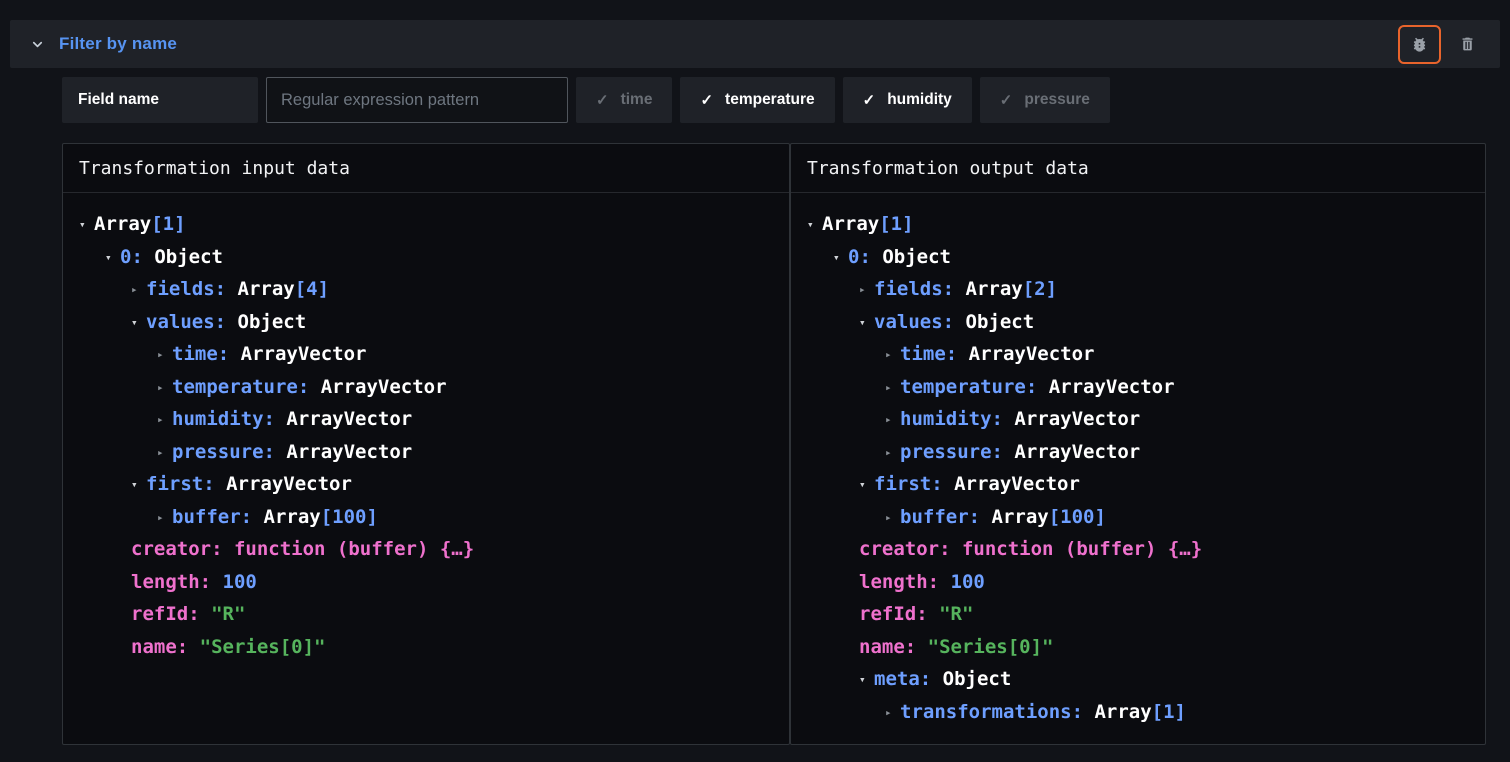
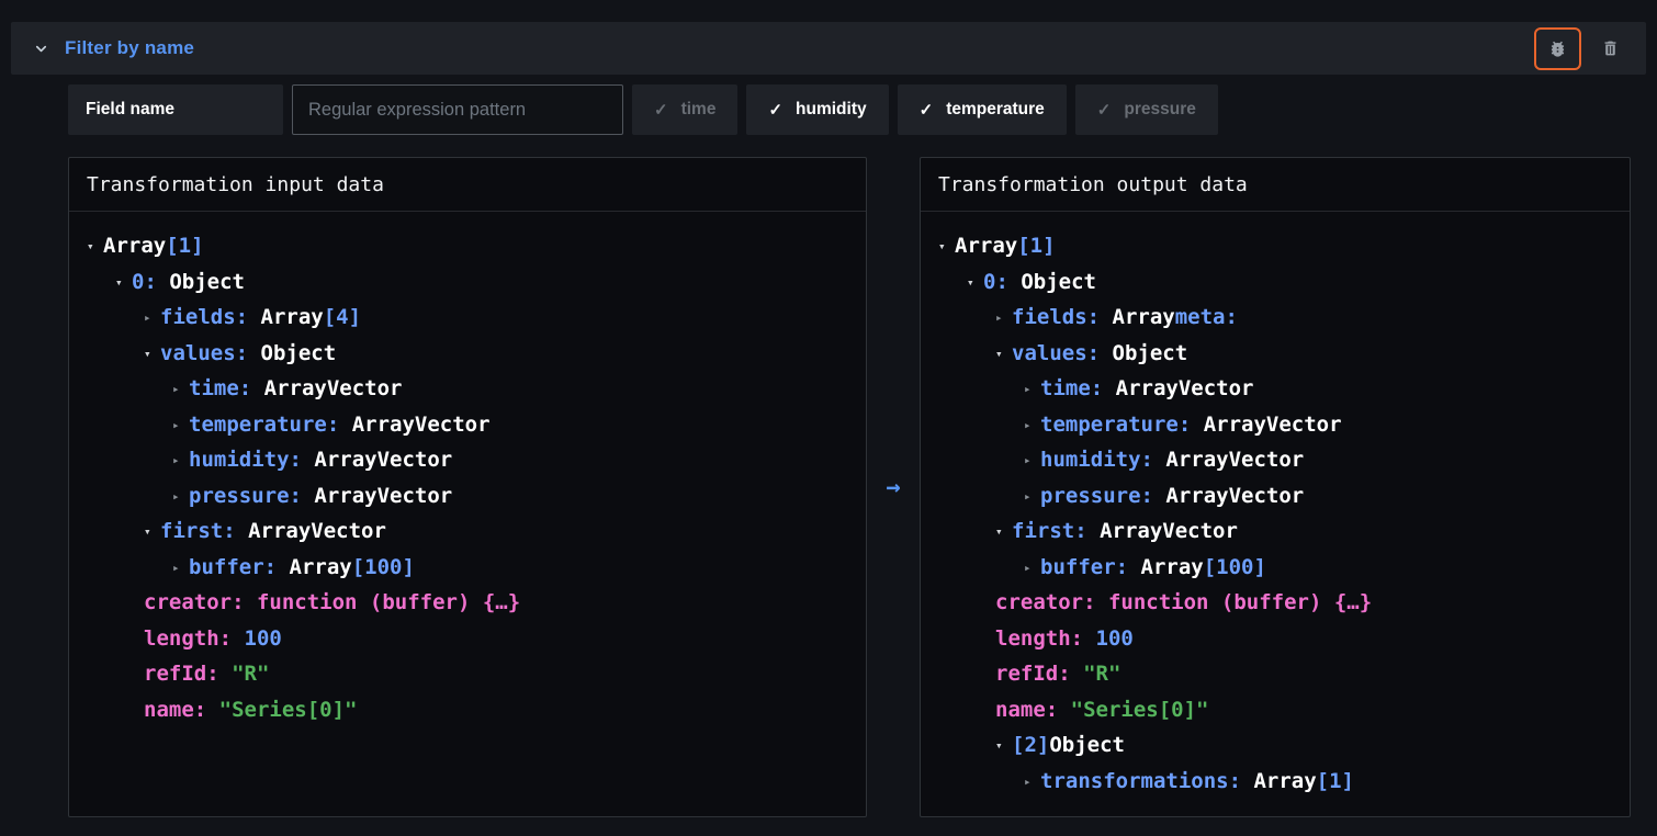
  Filter by name
  Field name
  Regular expression pattern
  ✓
  time
  ✓
- temperature
+ humidity
  ✓
- humidity
+ temperature
  ✓
  pressure
  Transformation input data
  ▾ Array[1]
  ▾ 0: Object
  ▸ fields: Array[4]
  ▾ values: Object
  ▸ time: ArrayVector
  ▸ temperature: ArrayVector
  ▸ humidity: ArrayVector
  ▸ pressure: ArrayVector
  ▾ first: ArrayVector
  ▸ buffer: Array[100]
  creator: function (buffer) {…}
  length: 100
  refId: "R"
  name: "Series[0]"
+ →
  Transformation output data
  ▾ Array[1]
  ▾ 0: Object
- ▸ fields: Array[2]
+ ▸ fields: Arraymeta:
  ▾ values: Object
  ▸ time: ArrayVector
  ▸ temperature: ArrayVector
  ▸ humidity: ArrayVector
  ▸ pressure: ArrayVector
  ▾ first: ArrayVector
  ▸ buffer: Array[100]
  creator: function (buffer) {…}
  length: 100
  refId: "R"
  name: "Series[0]"
- ▾ meta: Object
+ ▾ [2]Object
  ▸ transformations: Array[1]
